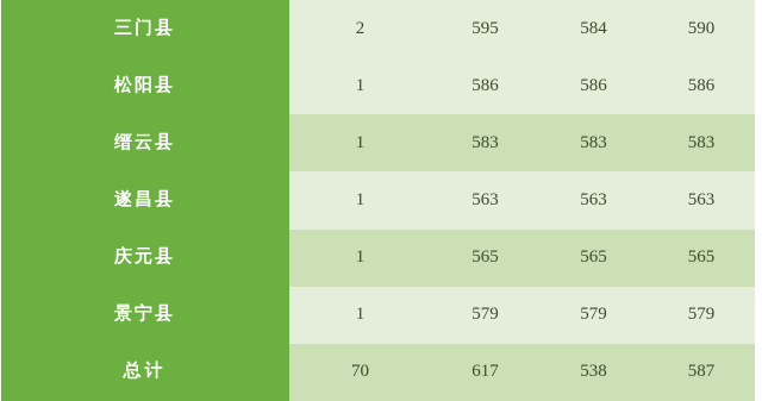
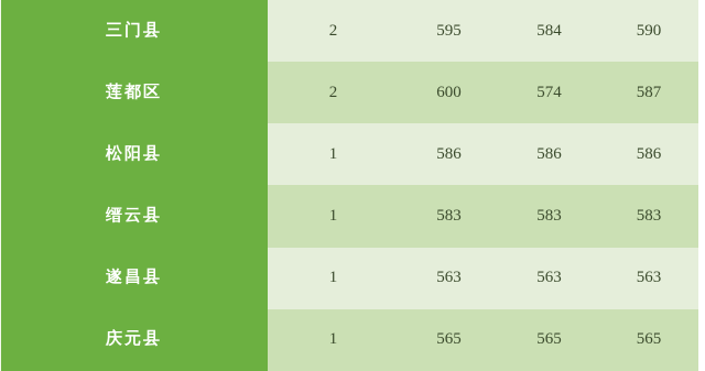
  三门县	2	595	584	590
+ 莲都区	2	600	574	587
  松阳县	1	586	586	586
  缙云县	1	583	583	583
  遂昌县	1	563	563	563
  庆元县	1	565	565	565
- 景宁县	1	579	579	579
- 总计	70	617	538	587
